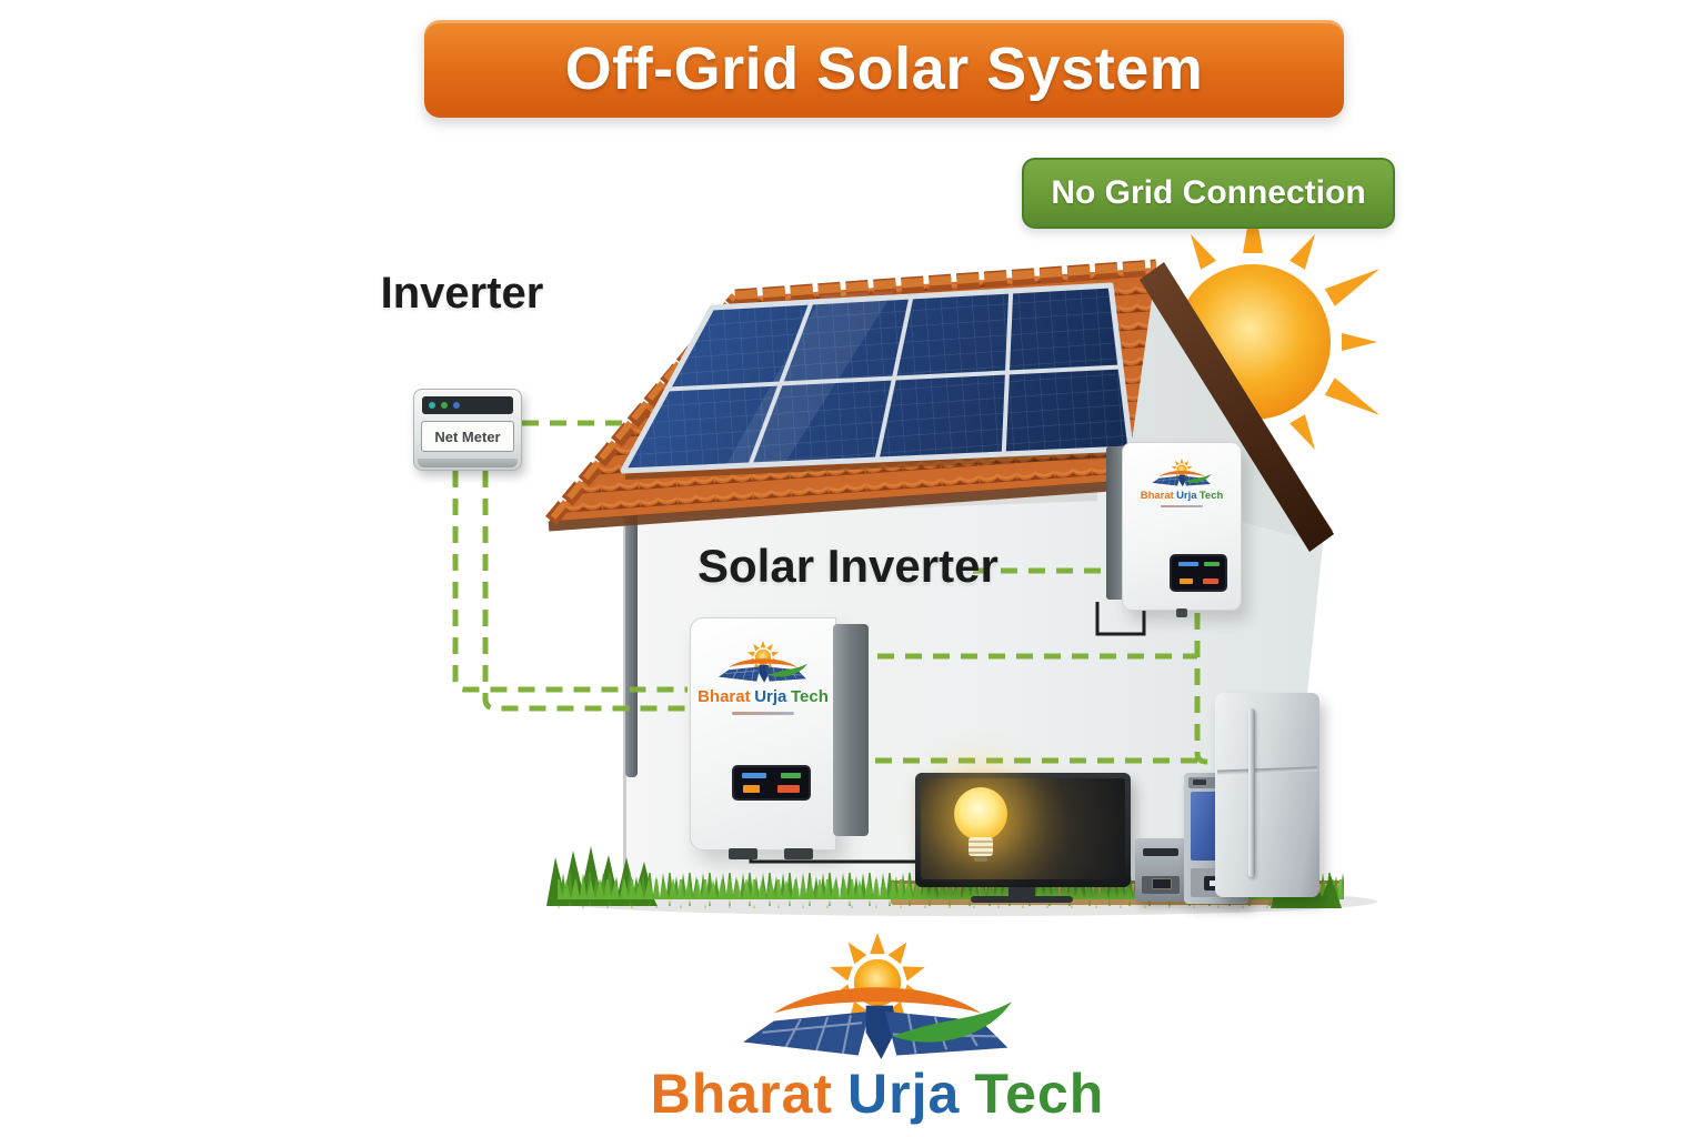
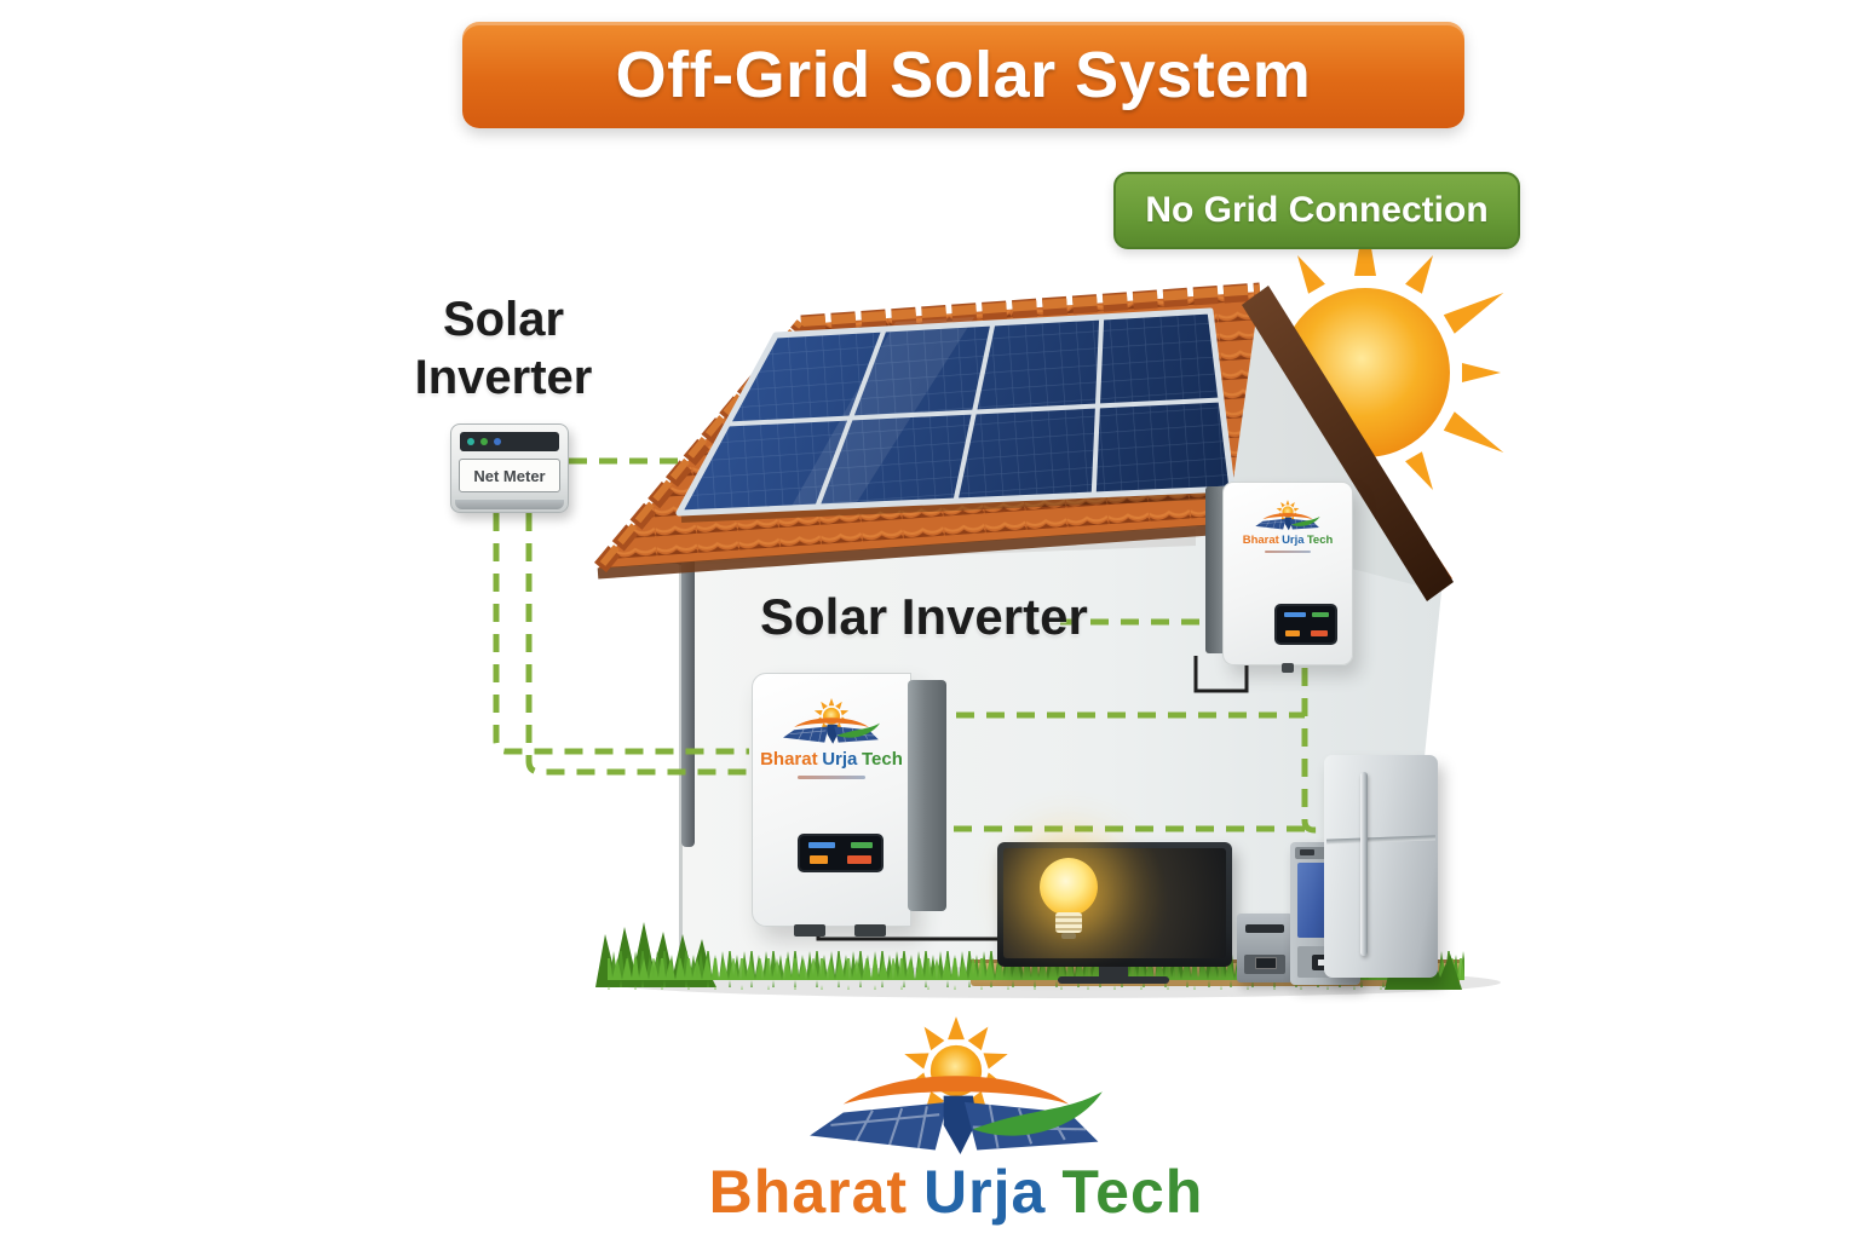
  Off-Grid Solar System
  No Grid Connection
+ Solar
  Inverter
  Solar Inverter
  Net Meter
  Bharat
  Urja
  Tech
  Bharat
  Urja
  Tech
  Bharat
  Urja
  Tech
